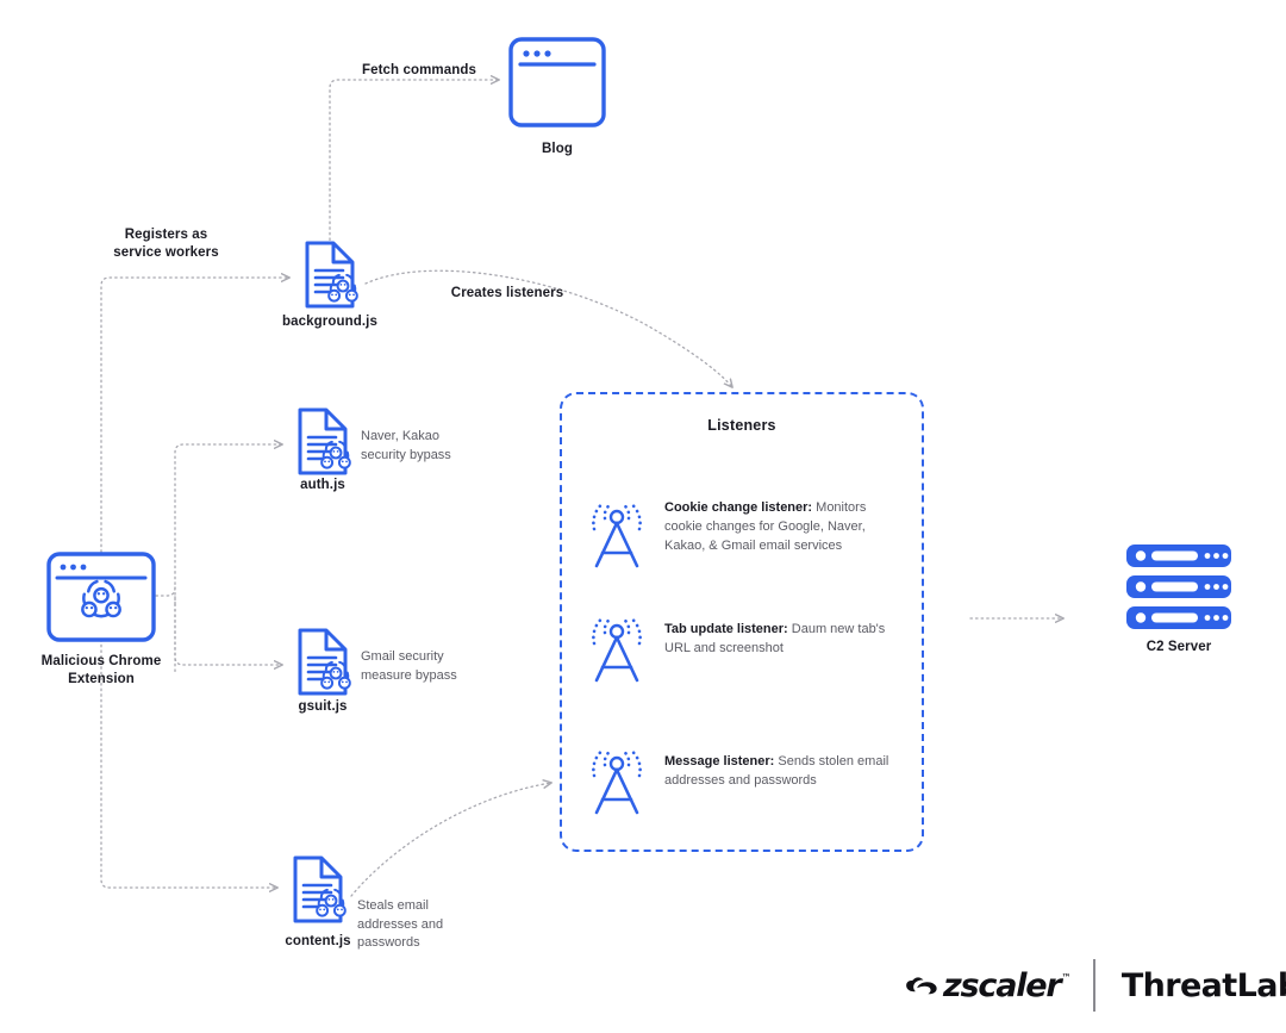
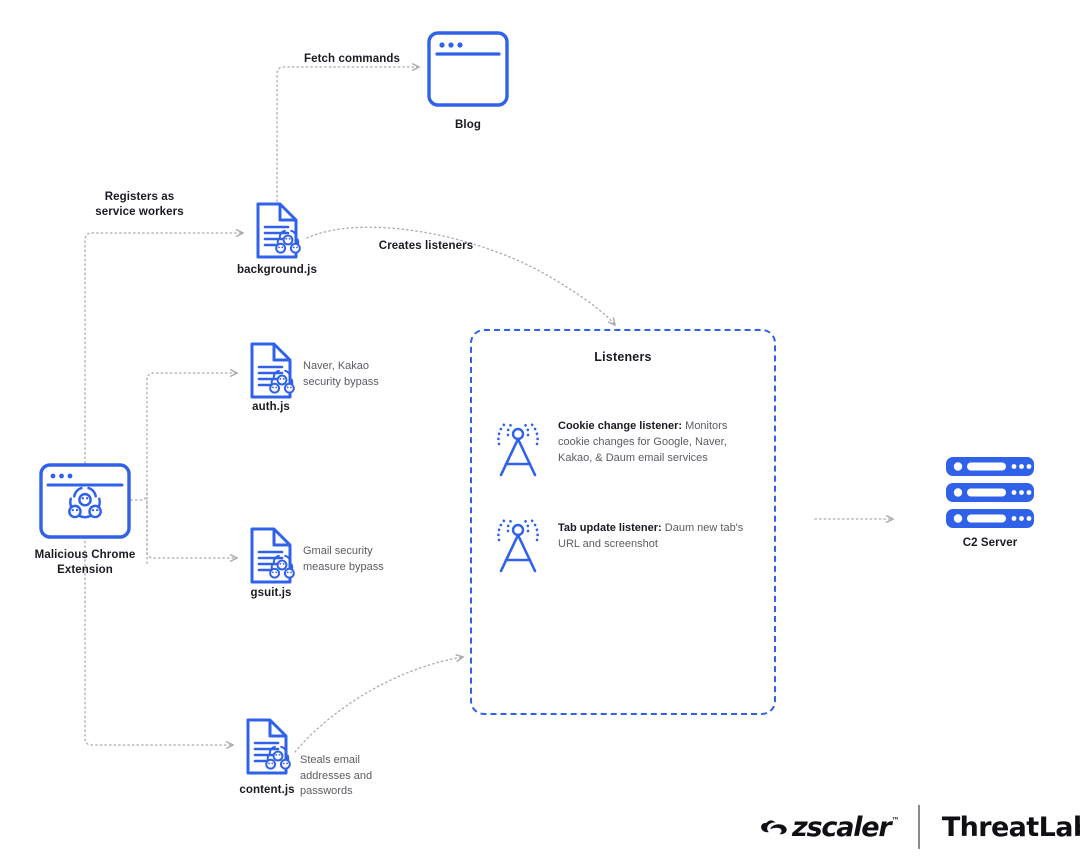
  Blog
  background.js
  auth.js
  Naver, Kakao
  security bypass
  gsuit.js
  Gmail security
  measure bypass
  content.js
  Steals email
  addresses and
  passwords
  Malicious Chrome
  Extension
  C2 Server
  Fetch commands
  Registers as
  service workers
  Creates listeners
  Listeners
- Cookie change listener: Monitors cookie changes for Google, Naver, Kakao, & Gmail email services
+ Cookie change listener: Monitors cookie changes for Google, Naver, Kakao, & Daum email services
  Tab update listener: Daum new tab's URL and screenshot
- Message listener: Sends stolen email addresses and passwords
  zscaler™
  ThreatLa
